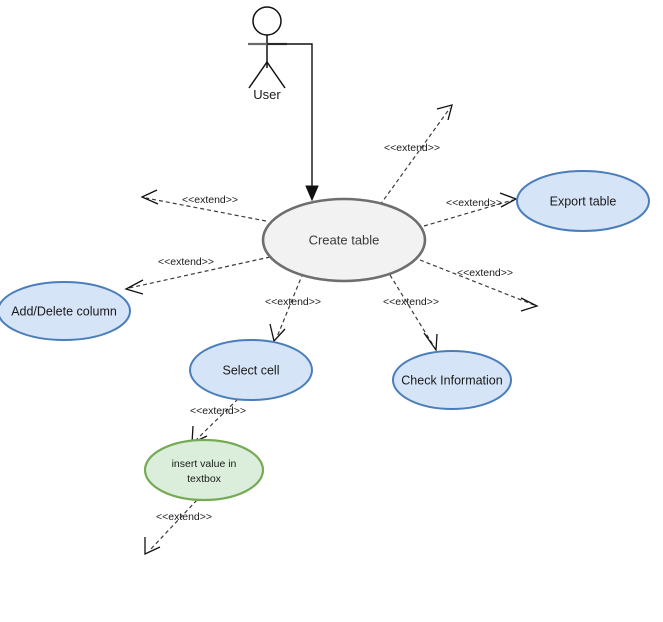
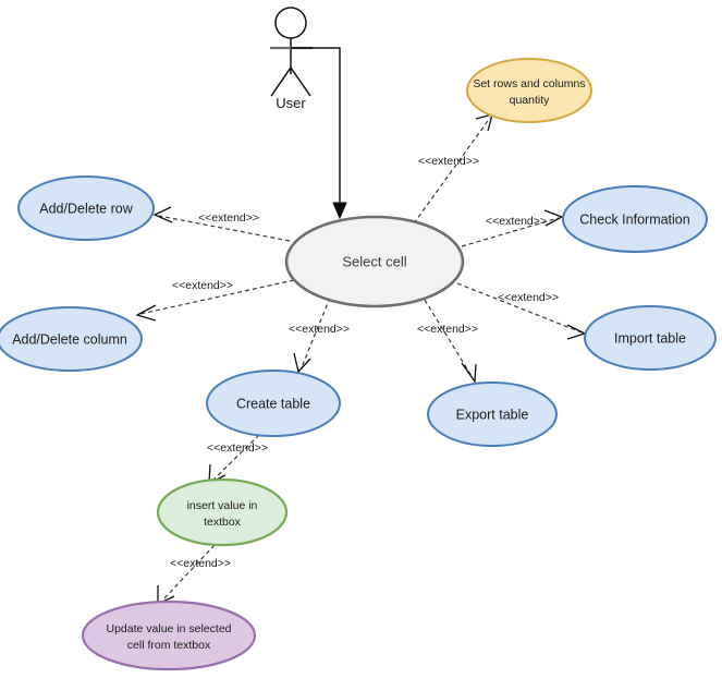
  User
  <<extend>>
  <<extend>>
  <<extend>>
  <<extend>>
  <<extend>>
  <<extend>>
  <<extend>>
  <<extend>>
  <<extend>>
+ Set rows and columns
+ quantity
+ Add/Delete row
- Export table
+ Check Information
- Create table
+ Select cell
  Add/Delete column
+ Import table
- Select cell
+ Create table
- Check Information
+ Export table
  insert value in
  textbox
+ Update value in selected
+ cell from textbox
